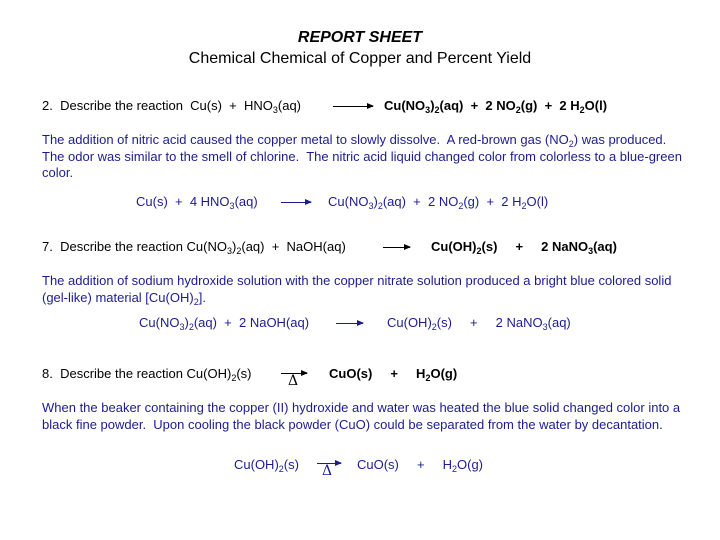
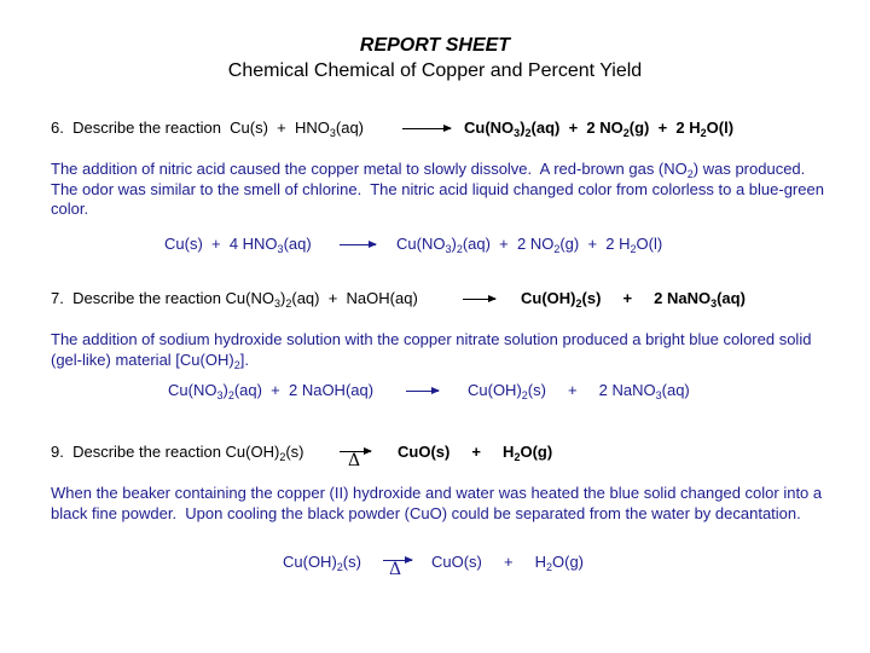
  REPORT SHEET
  Chemical Chemical of Copper and Percent Yield
- 2. Describe the reaction Cu(s) + HNO3(aq)
+ 6. Describe the reaction Cu(s) + HNO3(aq)
  Cu(NO3)2(aq) + 2 NO2(g) + 2 H2O(l)
  The addition of nitric acid caused the copper metal to slowly dissolve. A red-brown gas (NO2) was produced. The odor was similar to the smell of chlorine. The nitric acid liquid changed color from colorless to a blue-green color.
  Cu(s) + 4 HNO3(aq)
  Cu(NO3)2(aq) + 2 NO2(g) + 2 H2O(l)
  7. Describe the reaction Cu(NO3)2(aq) + NaOH(aq)
  Cu(OH)2(s) + 2 NaNO3(aq)
  The addition of sodium hydroxide solution with the copper nitrate solution produced a bright blue colored solid (gel-like) material [Cu(OH)2].
  Cu(NO3)2(aq) + 2 NaOH(aq)
  Cu(OH)2(s) + 2 NaNO3(aq)
- 8. Describe the reaction Cu(OH)2(s)
+ 9. Describe the reaction Cu(OH)2(s)
  Δ
  CuO(s) + H2O(g)
  When the beaker containing the copper (II) hydroxide and water was heated the blue solid changed color into a black fine powder. Upon cooling the black powder (CuO) could be separated from the water by decantation.
  Cu(OH)2(s)
  Δ
  CuO(s) + H2O(g)
